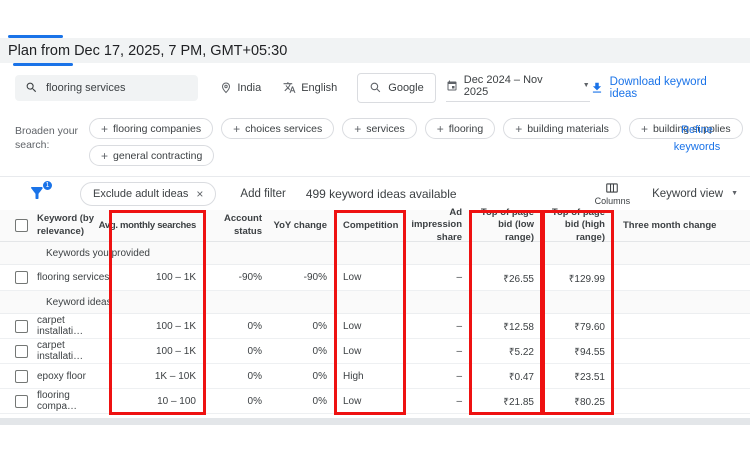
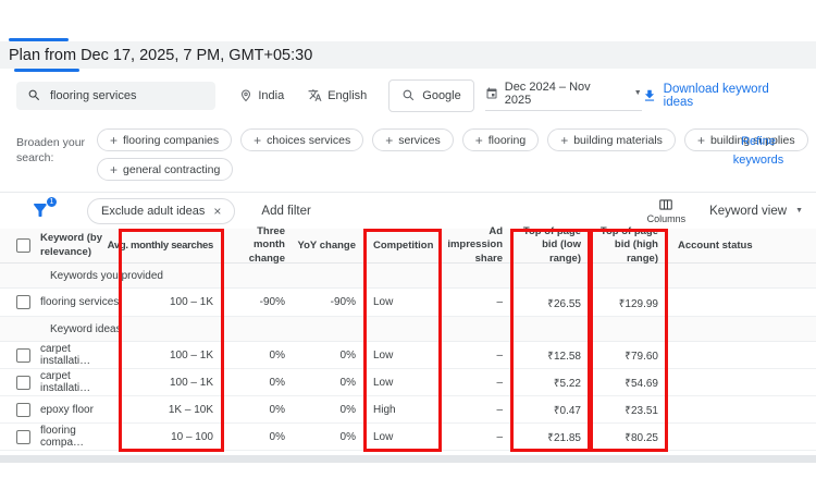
  Plan from Dec 17, 2025, 7 PM, GMT+05:30
  flooring services
  India
  English
  Google
  Dec 2024 – Nov 2025
  Download keyword ideas
  Broaden your search:
  +
  flooring companies
  +
  choices services
  +
  services
  +
  flooring
  +
  building materials
  +
  building supplies
  +
  general contracting
  Refine keywords
  Exclude adult ideas
  ×
  Add filter
- 499 keyword ideas available
  Columns
  Keyword view
  Keyword (by relevance)
  Avg. monthly searches
- Account status
+ Three month change
  YoY change
  Competition
  Ad impression share
  Top of page bid (low range)
  Top of page bid (high range)
- Three month change
+ Account status
  Keywords you provided
  flooring services
  100 – 1K
  -90%
  -90%
  Low
  –
  ₹26.55
  ₹129.99
  Keyword ideas
  carpet installati…
  100 – 1K
  0%
  0%
  Low
  –
  ₹12.58
  ₹79.60
  carpet installati…
  100 – 1K
  0%
  0%
  Low
  –
  ₹5.22
- ₹94.55
+ ₹54.69
  epoxy floor
  1K – 10K
  0%
  0%
  High
  –
  ₹0.47
  ₹23.51
  flooring compa…
  10 – 100
  0%
  0%
  Low
  –
  ₹21.85
  ₹80.25
